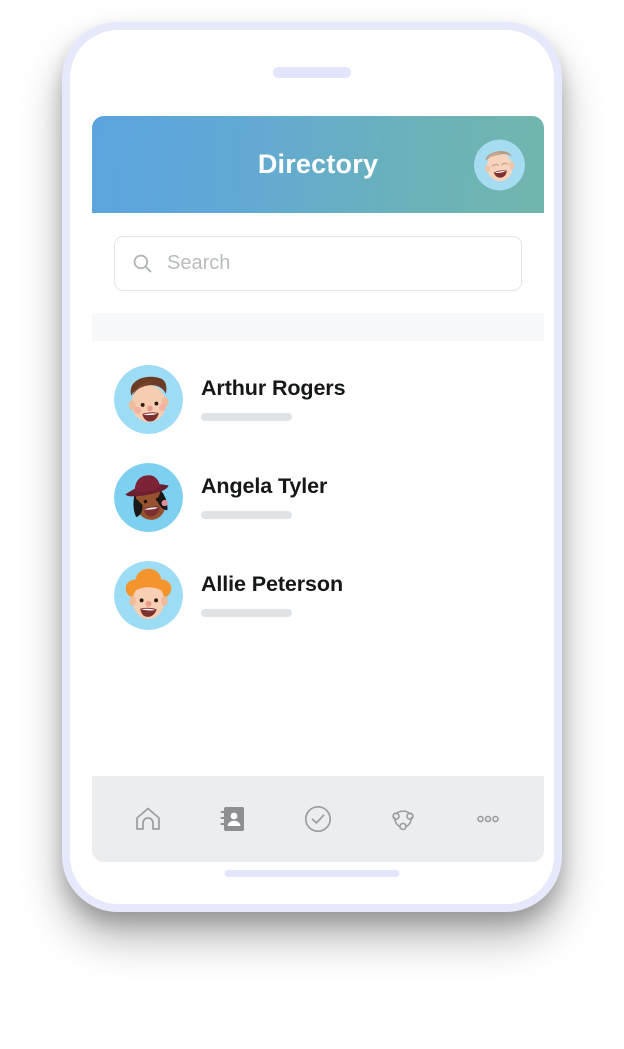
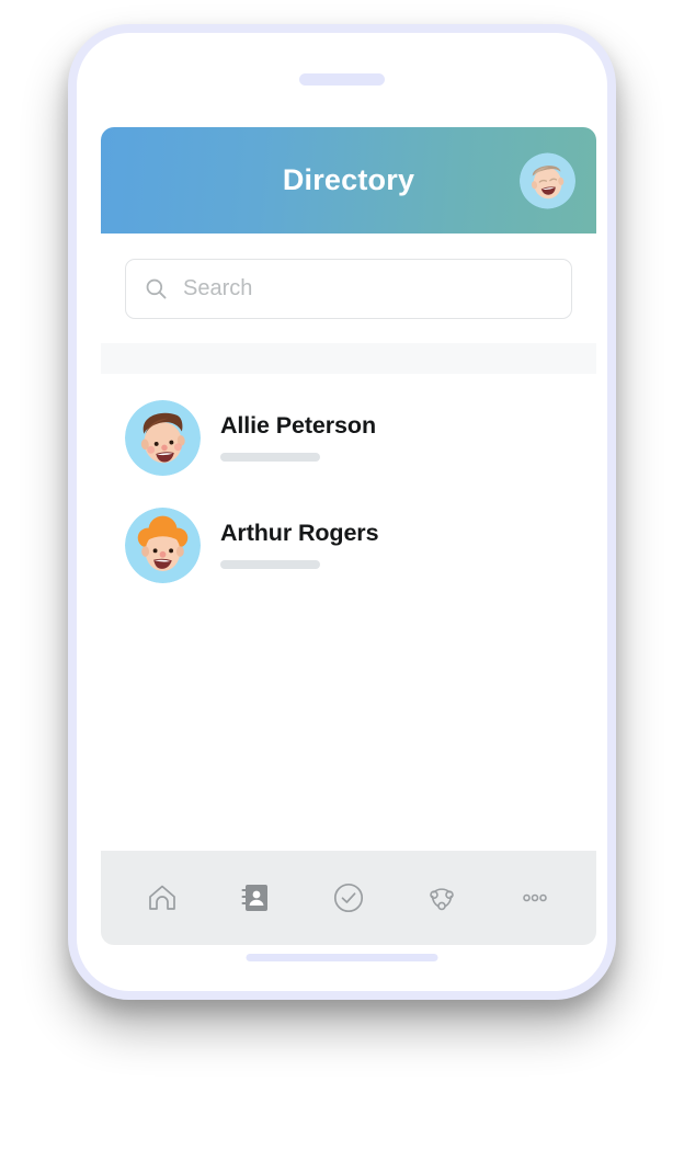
  Directory
  Search
- Arthur Rogers
+ Allie Peterson
- Angela Tyler
- Allie Peterson
+ Arthur Rogers
